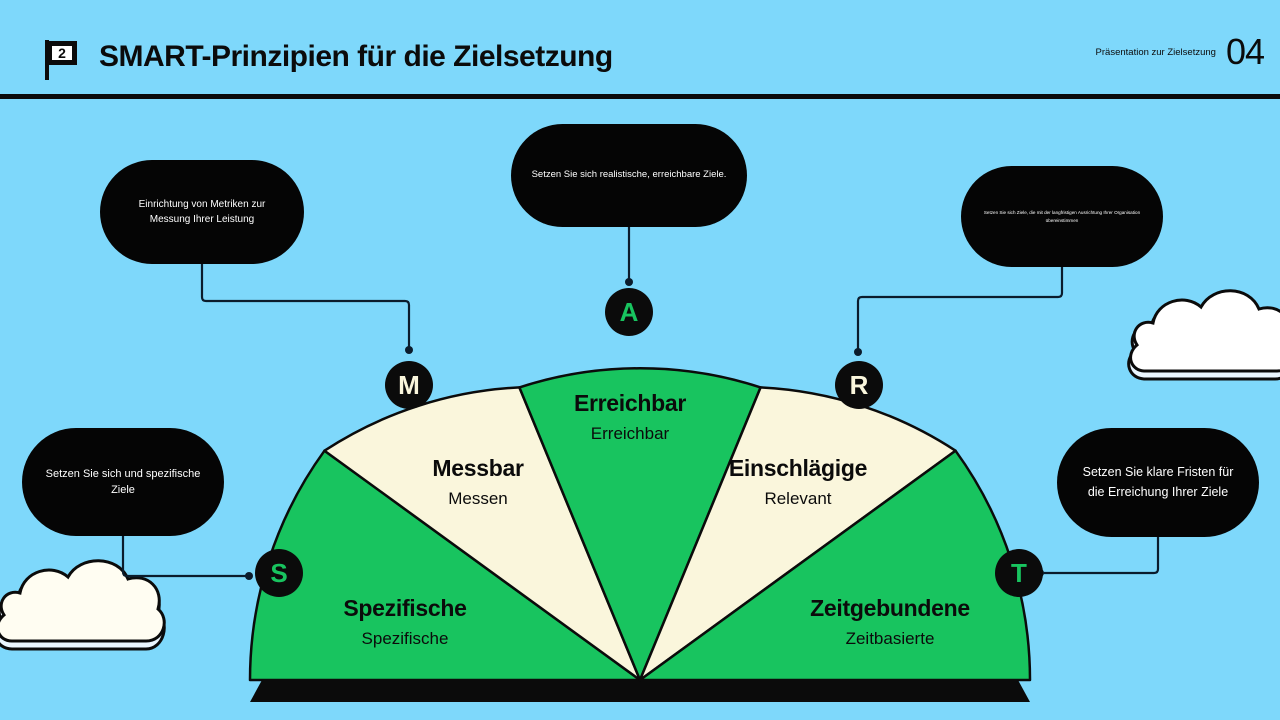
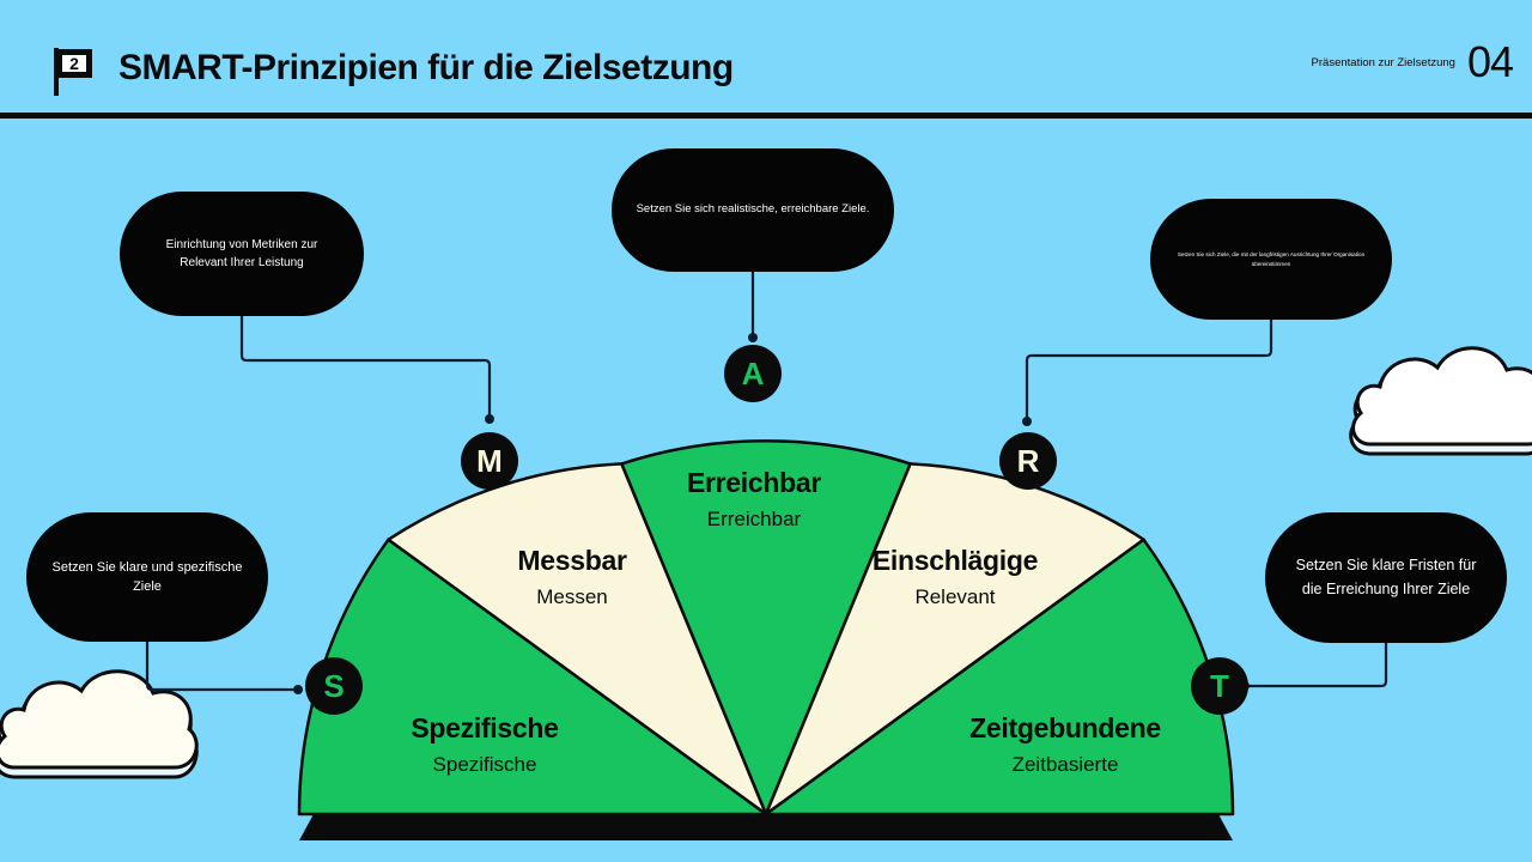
  2
  SMART-Prinzipien für die Zielsetzung
  Präsentation zur Zielsetzung
  04
  Spezifische
  Spezifische
  Messbar
  Messen
  Erreichbar
  Erreichbar
  Einschlägige
  Relevant
  Zeitgebundene
  Zeitbasierte
  S
  M
  A
  R
  T
- Setzen Sie sich und spezifische Ziele
+ Setzen Sie klare und spezifische Ziele
- Einrichtung von Metriken zur Messung Ihrer Leistung
+ Einrichtung von Metriken zur Relevant Ihrer Leistung
  Setzen Sie sich realistische, erreichbare Ziele.
  Setzen Sie klare Fristen für die Erreichung Ihrer Ziele
